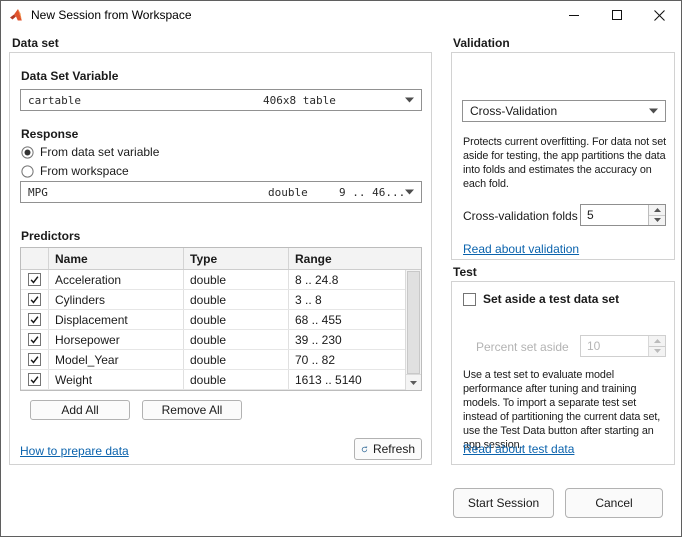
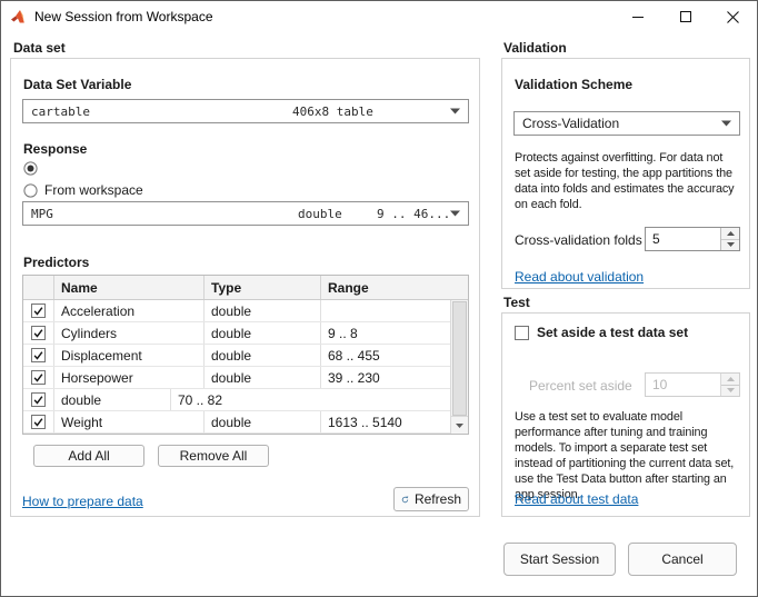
  New Session from Workspace
  Data set
  Data Set Variable
  cartable
  406x8 table
  Response
- From data set variable
  From workspace
  MPG
  double
  9 .. 46...
  Predictors
  Name
  Type
  Range
  Acceleration
  double
- 8 .. 24.8
  Cylinders
  double
- 3 .. 8
+ 9 .. 8
  Displacement
  double
  68 .. 455
  Horsepower
  double
  39 .. 230
- Model_Year
  double
  70 .. 82
  Weight
  double
  1613 .. 5140
  Add All
  Remove All
  How to prepare data
  Refresh
  Validation
+ Validation Scheme
  Cross-Validation
- Protects current overfitting. For data not set aside for testing, the app partitions the data into folds and estimates the accuracy on each fold.
+ Protects against overfitting. For data not set aside for testing, the app partitions the data into folds and estimates the accuracy on each fold.
  Cross-validation folds
  5
  Read about validation
  Test
  Set aside a test data set
  Percent set aside
  10
  Use a test set to evaluate model performance after tuning and training models. To import a separate test set instead of partitioning the current data set, use the Test Data button after starting an app session.
  Read about test data
  Start Session
  Cancel
